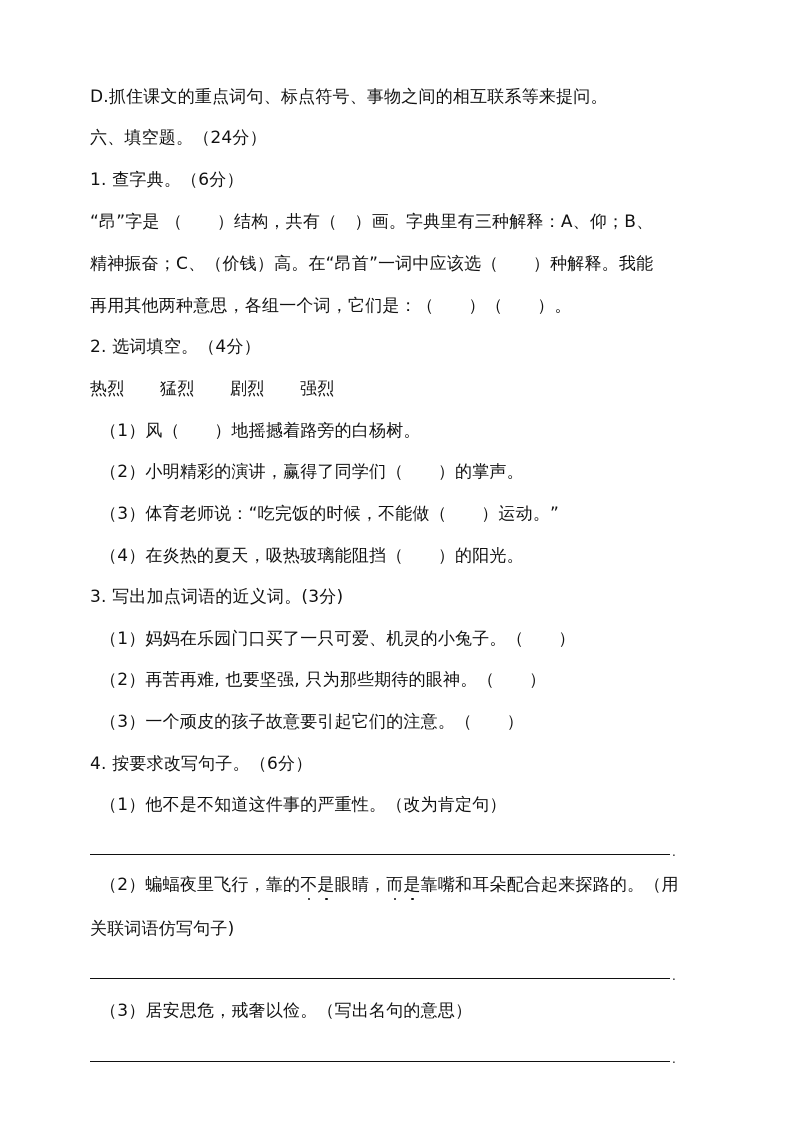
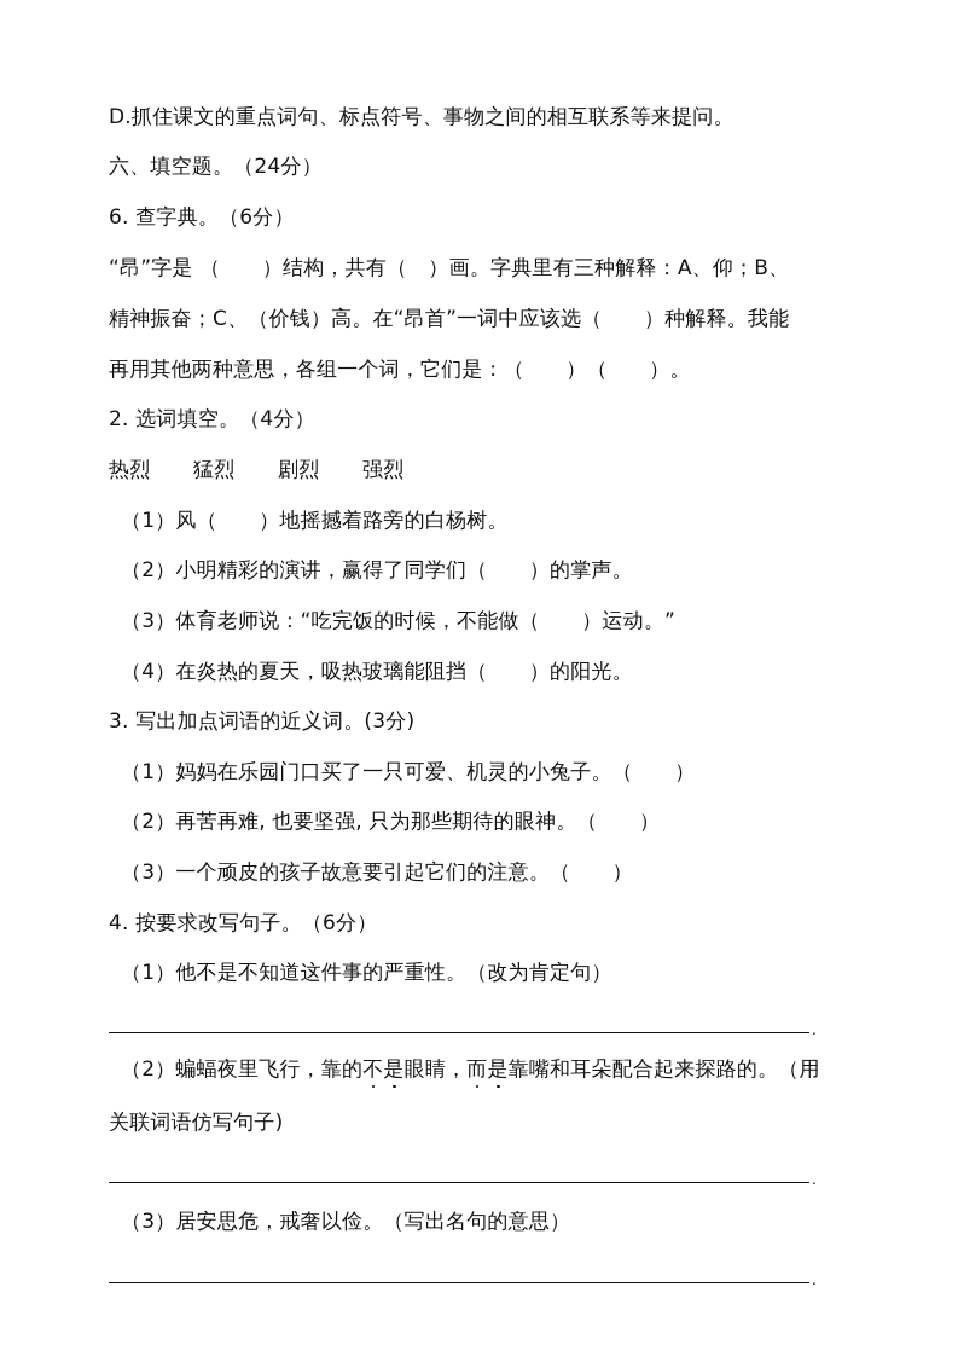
  D.抓住课文的重点词句、标点符号、事物之间的相互联系等来提问。
  六、填空题。（24分）
- 1. 查字典。（6分）
+ 6. 查字典。（6分）
  “昂”字是 （ ）结构，共有（ ）画。字典里有三种解释：A、仰；B、
  精神振奋；C、（价钱）高。在“昂首”一词中应该选（ ）种解释。我能
  再用其他两种意思，各组一个词，它们是：（ ）（ ）。
  2. 选词填空。（4分）
  热烈 猛烈 剧烈 强烈
  （1）风（ ）地摇撼着路旁的白杨树。
  （2）小明精彩的演讲，赢得了同学们（ ）的掌声。
  （3）体育老师说：“吃完饭的时候，不能做（ ）运动。”
  （4）在炎热的夏天，吸热玻璃能阻挡（ ）的阳光。
  3. 写出加点词语的近义词。(3分)
  （1）妈妈在乐园门口买了一只可爱、机灵的小兔子。（ ）
  （2）再苦再难, 也要坚强, 只为那些期待的眼神。（ ）
  （3）一个顽皮的孩子故意要引起它们的注意。（ ）
  4. 按要求改写句子。（6分）
  （1）他不是不知道这件事的严重性。（改为肯定句）
  .
  （2）蝙蝠夜里飞行，靠的不是眼睛，而是靠嘴和耳朵配合起来探路的。（用
  关联词语仿写句子)
  .
  （3）居安思危，戒奢以俭。（写出名句的意思）
  .
